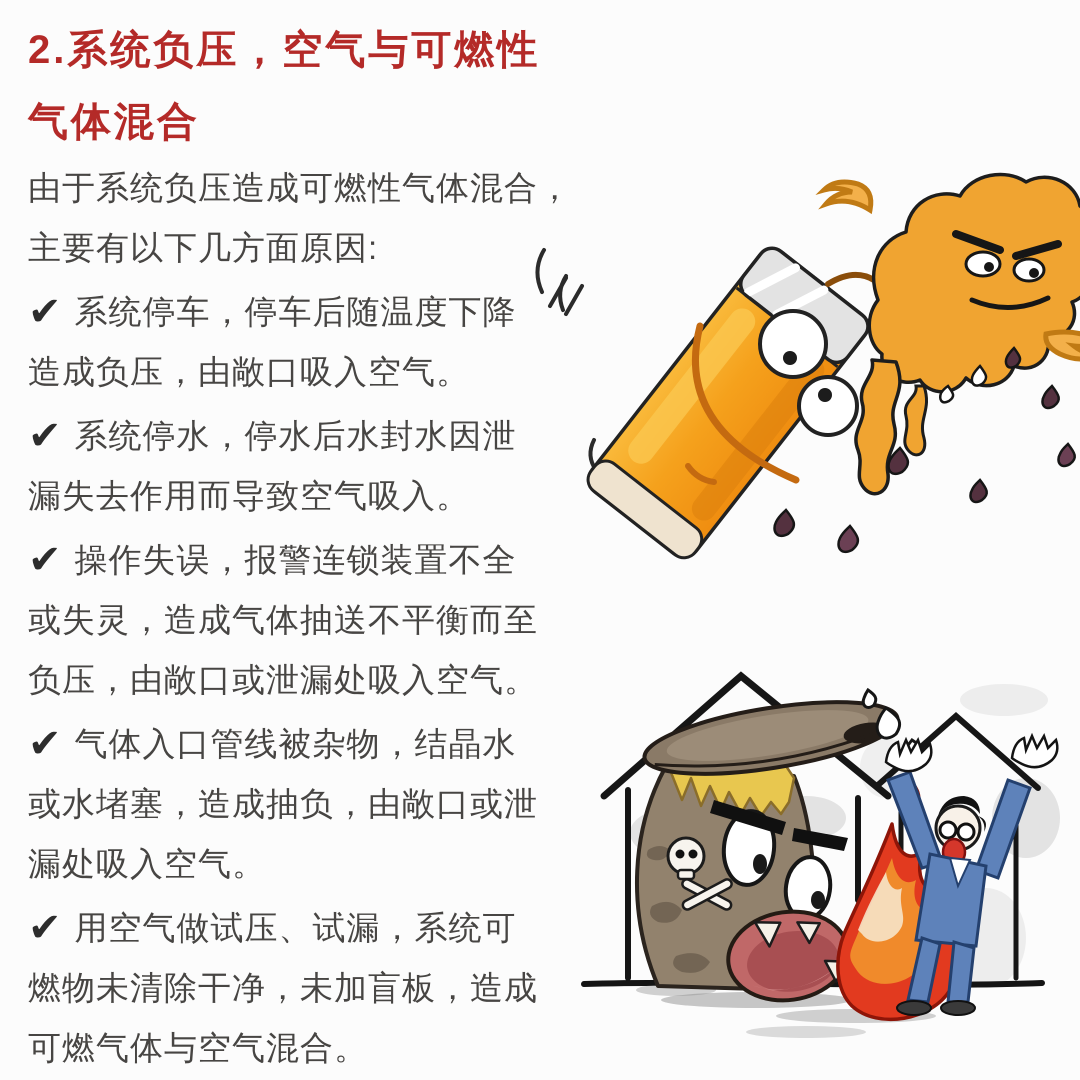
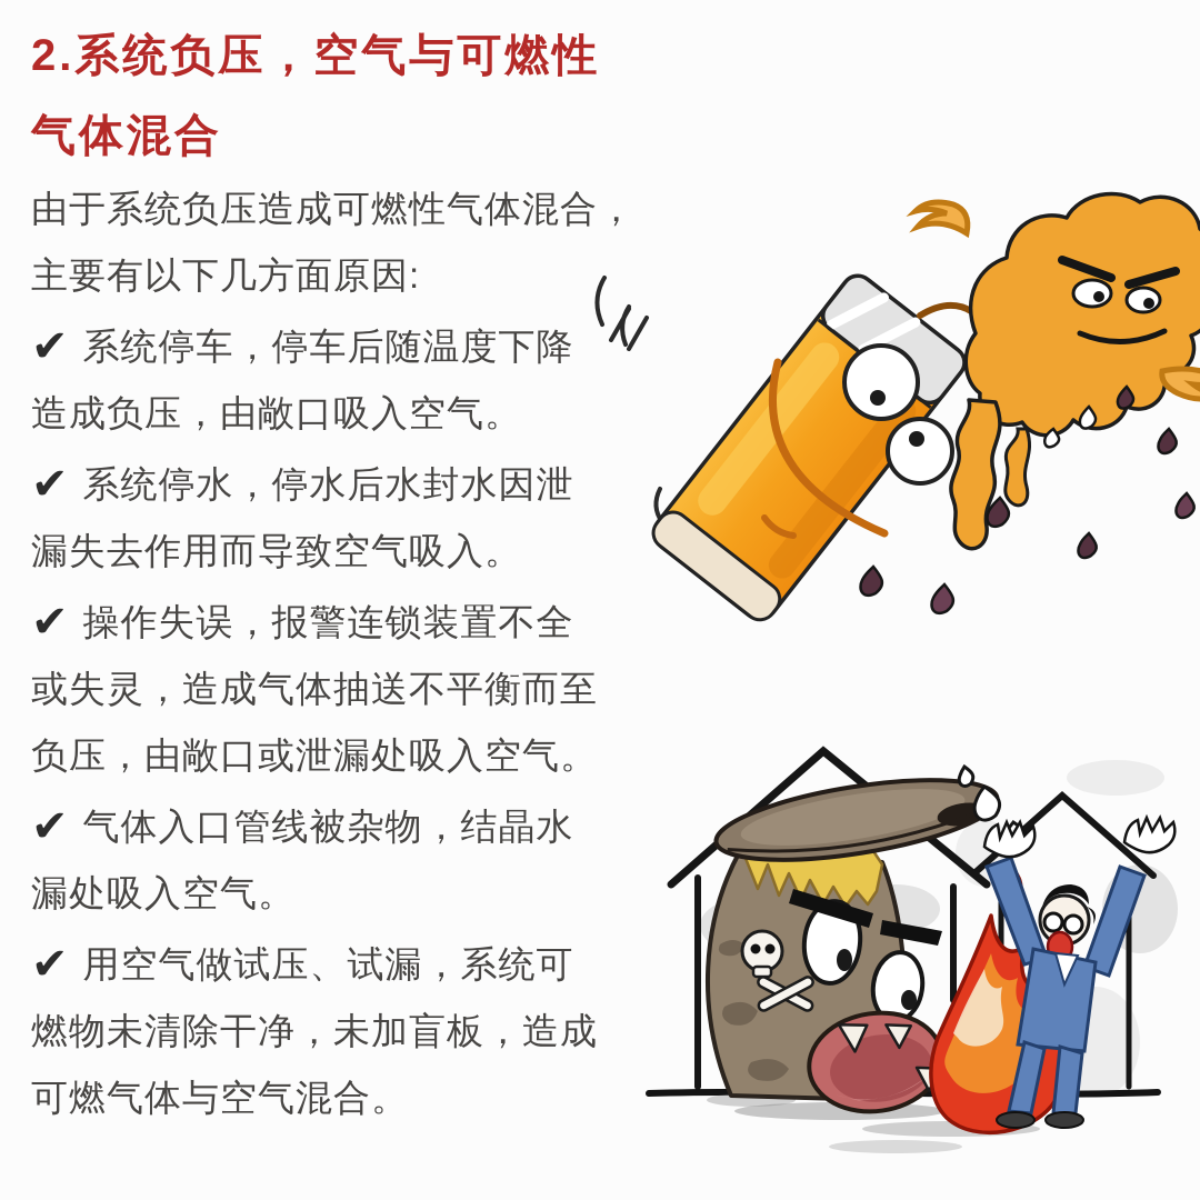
  2.系统负压，空气与可燃性
  气体混合
  由于系统负压造成可燃性气体混合，
  主要有以下几方面原因:
  ✔ 系统停车，停车后随温度下降
  造成负压，由敞口吸入空气。
  ✔ 系统停水，停水后水封水因泄
  漏失去作用而导致空气吸入。
  ✔ 操作失误，报警连锁装置不全
  或失灵，造成气体抽送不平衡而至
  负压，由敞口或泄漏处吸入空气。
  ✔ 气体入口管线被杂物，结晶水
- 或水堵塞，造成抽负，由敞口或泄
  漏处吸入空气。
  ✔ 用空气做试压、试漏，系统可
  燃物未清除干净，未加盲板，造成
  可燃气体与空气混合。
